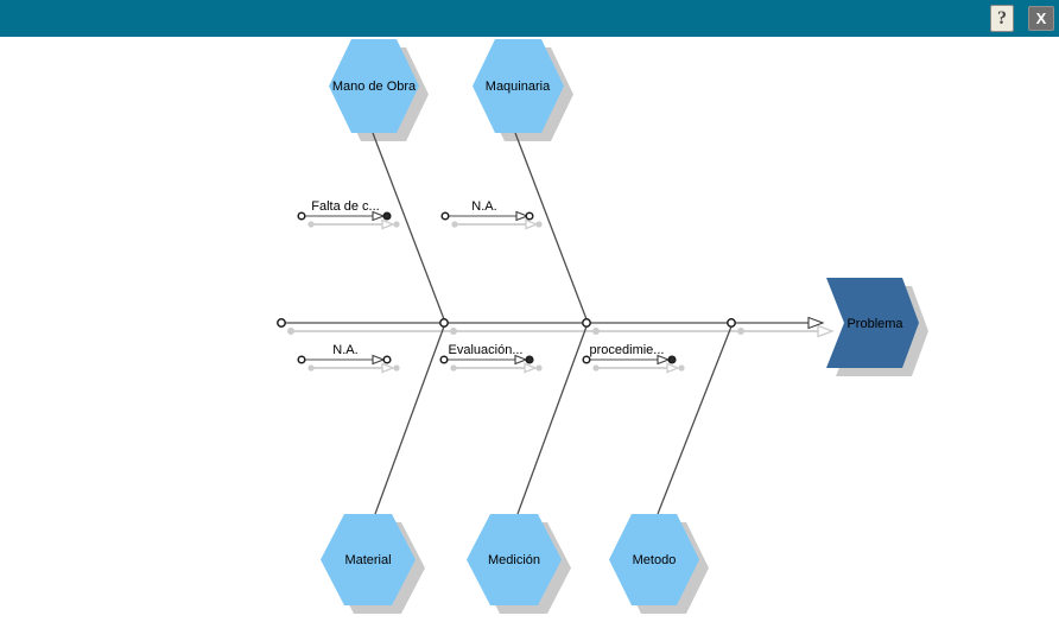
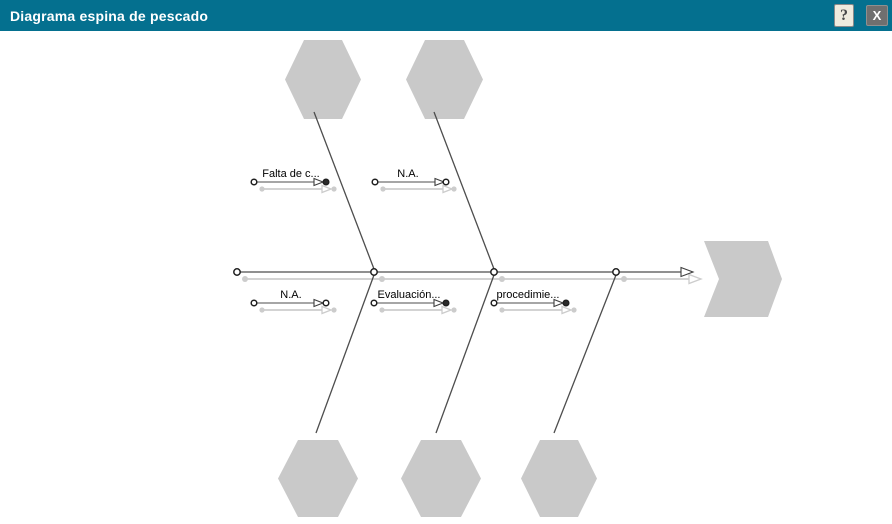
+ Diagrama espina de pescado
  ?
  X
  Falta de c...
  N.A.
  N.A.
  Evaluación...
  procedimie...
- Mano de Obra
- Maquinaria
- Material
- Medición
- Metodo
- Problema
